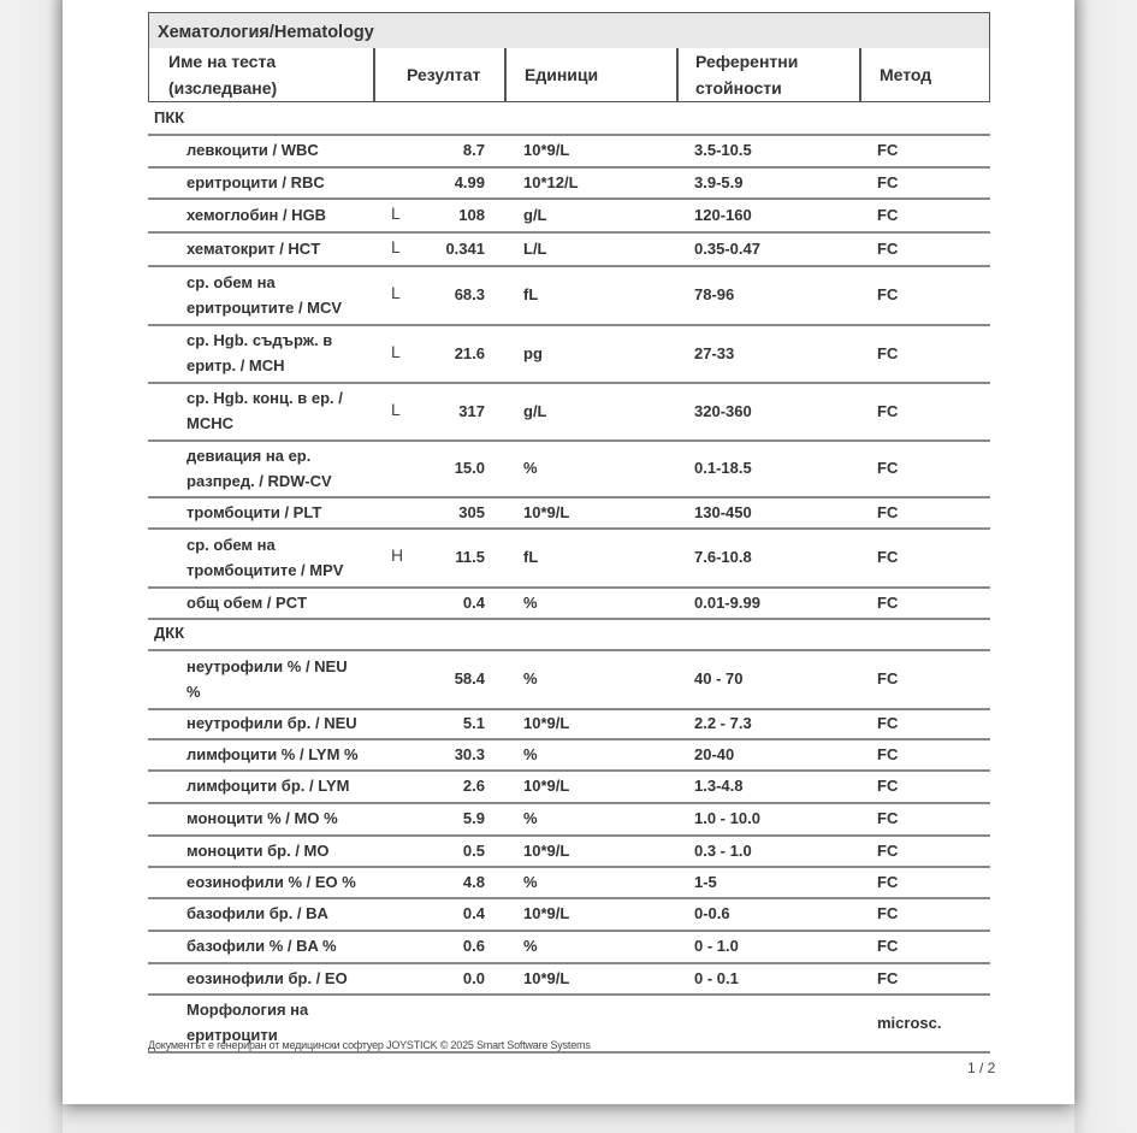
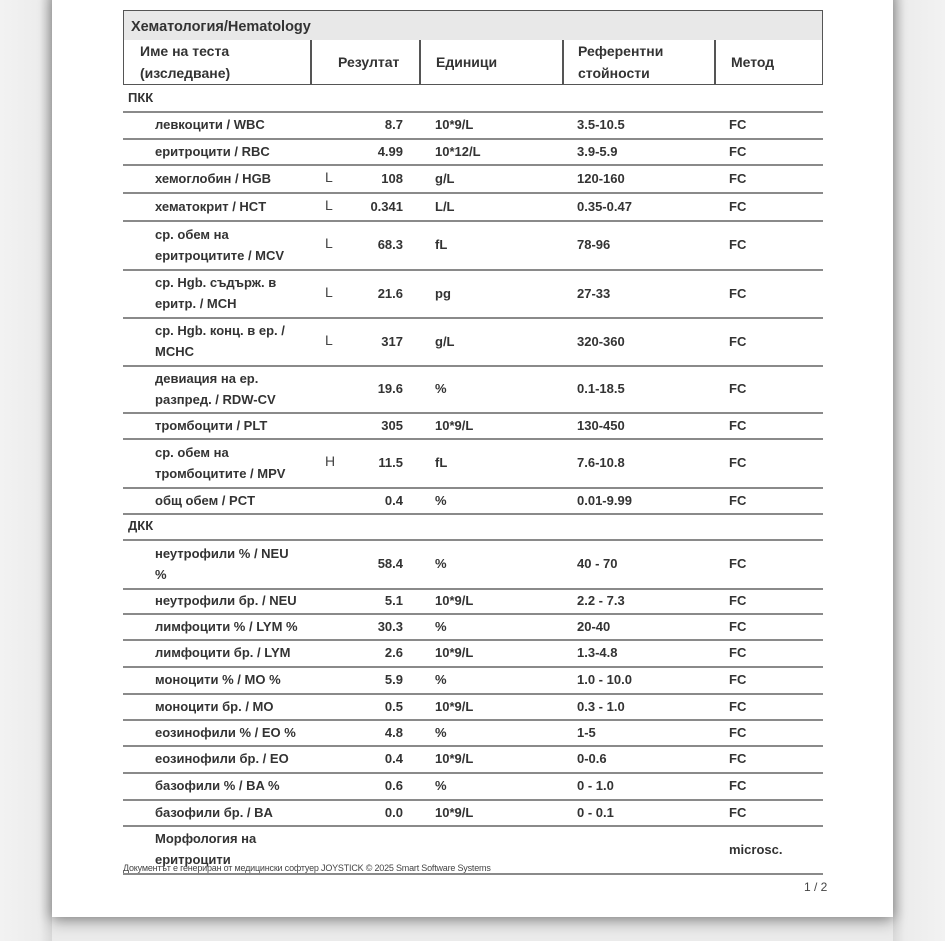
  Хематология/Hematology
  Име на теста
  (изследване)
  Резултат
  Единици
  Референтни
  стойности
  Метод
  ПКК
  левкоцити / WBC
  8.7
  10*9/L
  3.5-10.5
  FC
  еритроцити / RBC
  4.99
  10*12/L
  3.9-5.9
  FC
  хемоглобин / HGB
  L
  108
  g/L
  120-160
  FC
  хематокрит / HCT
  L
  0.341
  L/L
  0.35-0.47
  FC
  ср. обем на
  еритроцитите / MCV
  L
  68.3
  fL
  78-96
  FC
  ср. Hgb. съдърж. в
  еритр. / MCH
  L
  21.6
  pg
  27-33
  FC
  ср. Hgb. конц. в ер. /
  MCHC
  L
  317
  g/L
  320-360
  FC
  девиация на ер.
  разпред. / RDW-CV
- 15.0
+ 19.6
  %
  0.1-18.5
  FC
  тромбоцити / PLT
  305
  10*9/L
  130-450
  FC
  ср. обем на
  тромбоцитите / MPV
  H
  11.5
  fL
  7.6-10.8
  FC
  общ обем / PCT
  0.4
  %
  0.01-9.99
  FC
  ДКК
  неутрофили % / NEU
  %
  58.4
  %
  40 - 70
  FC
  неутрофили бр. / NEU
  5.1
  10*9/L
  2.2 - 7.3
  FC
  лимфоцити % / LYM %
  30.3
  %
  20-40
  FC
  лимфоцити бр. / LYM
  2.6
  10*9/L
  1.3-4.8
  FC
  моноцити % / MO %
  5.9
  %
  1.0 - 10.0
  FC
  моноцити бр. / MO
  0.5
  10*9/L
  0.3 - 1.0
  FC
  еозинофили % / EO %
  4.8
  %
  1-5
  FC
- базофили бр. / BA
+ еозинофили бр. / EO
  0.4
  10*9/L
  0-0.6
  FC
  базофили % / BA %
  0.6
  %
  0 - 1.0
  FC
- еозинофили бр. / EO
+ базофили бр. / BA
  0.0
  10*9/L
  0 - 0.1
  FC
  Морфология на
  еритроцити
  microsc.
  Документът е генериран от медицински софтуер JOYSTICK © 2025 Smart Software Systems
  1 / 2
